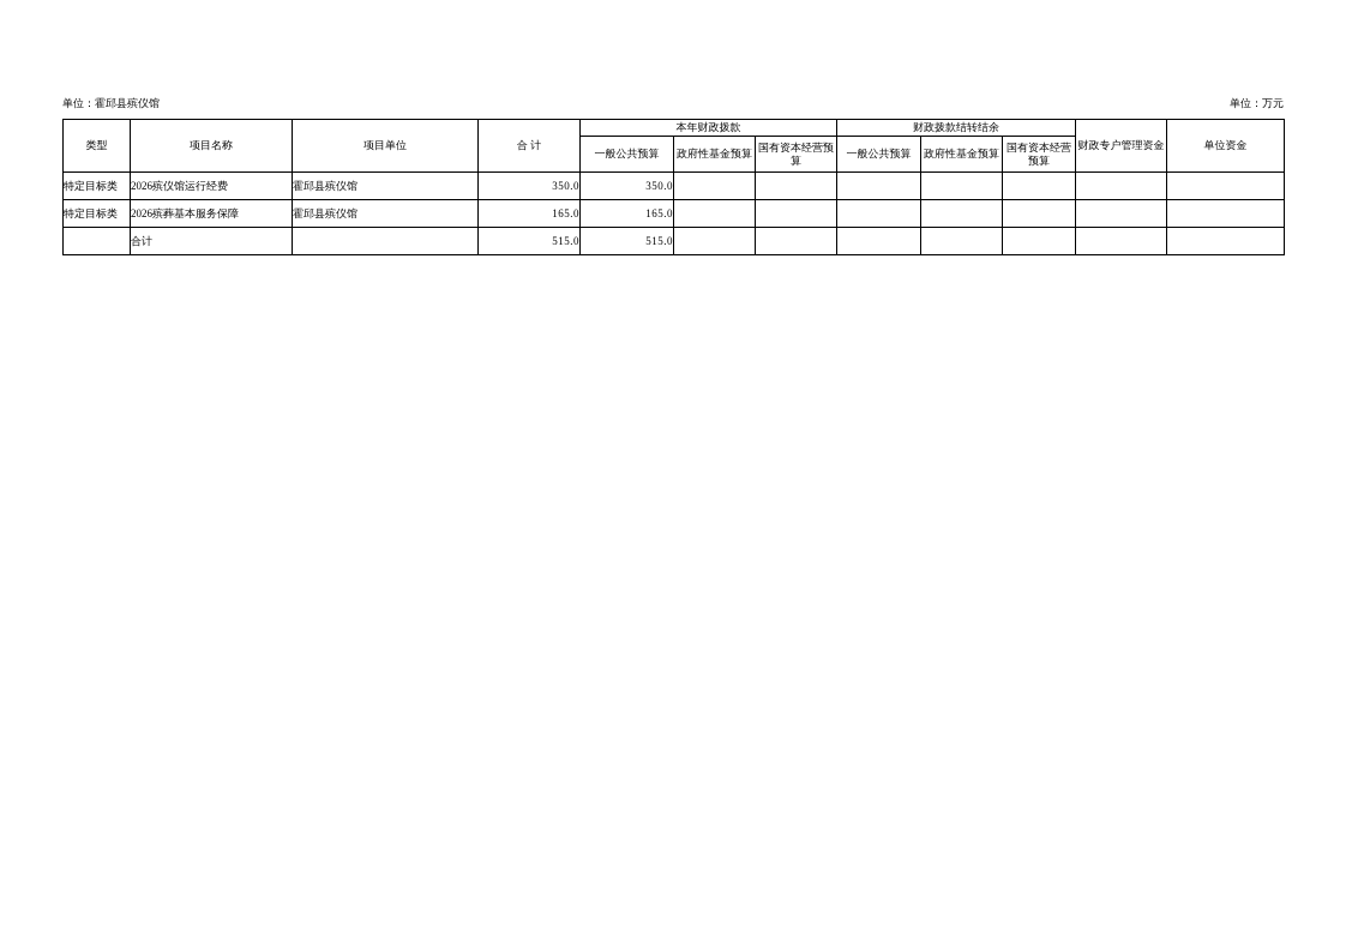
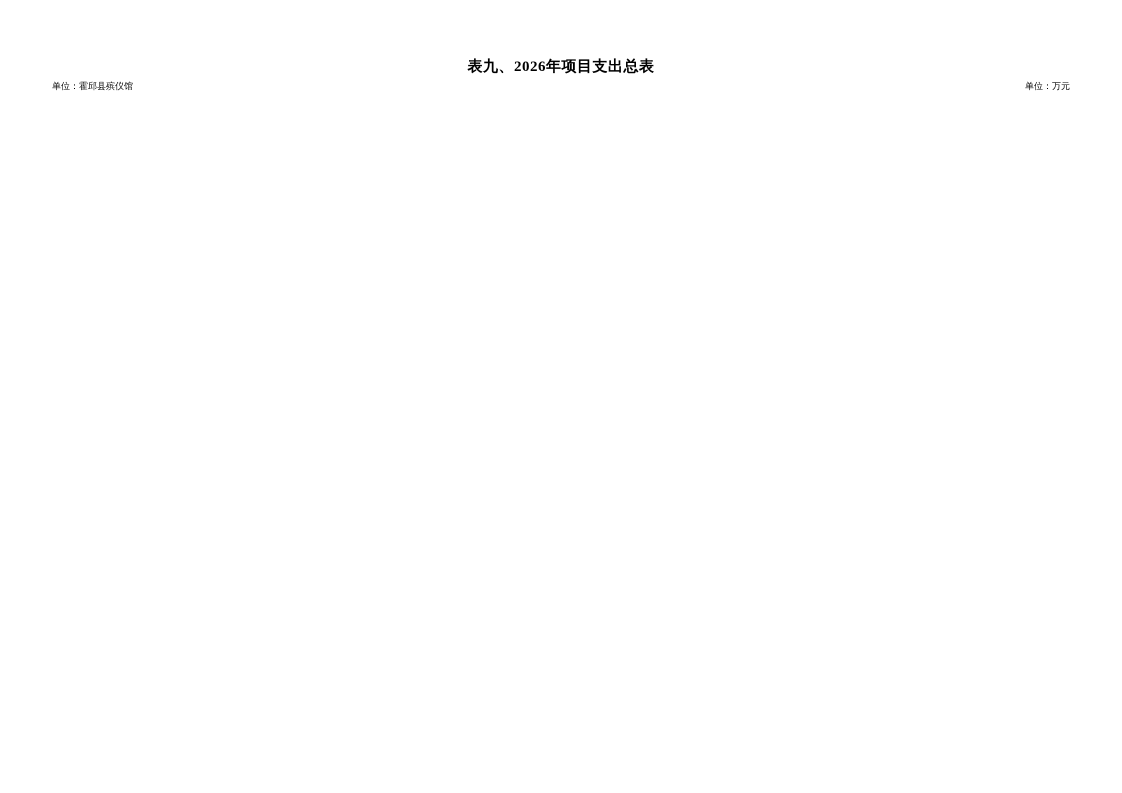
+ 表九、2026年项目支出总表
  单位：霍邱县殡仪馆
  单位：万元
- 类型	项目名称	项目单位	合 计	本年财政拨款	财政拨款结转结余	财政专户管理资金	单位资金
- 一般公共预算	政府性基金预算	国有资本经营预算	一般公共预算	政府性基金预算	国有资本经营预算
- 特定目标类	2026殡仪馆运行经费	霍邱县殡仪馆	350.0	350.0
- 特定目标类	2026殡葬基本服务保障	霍邱县殡仪馆	165.0	165.0
- 	合计		515.0	515.0
